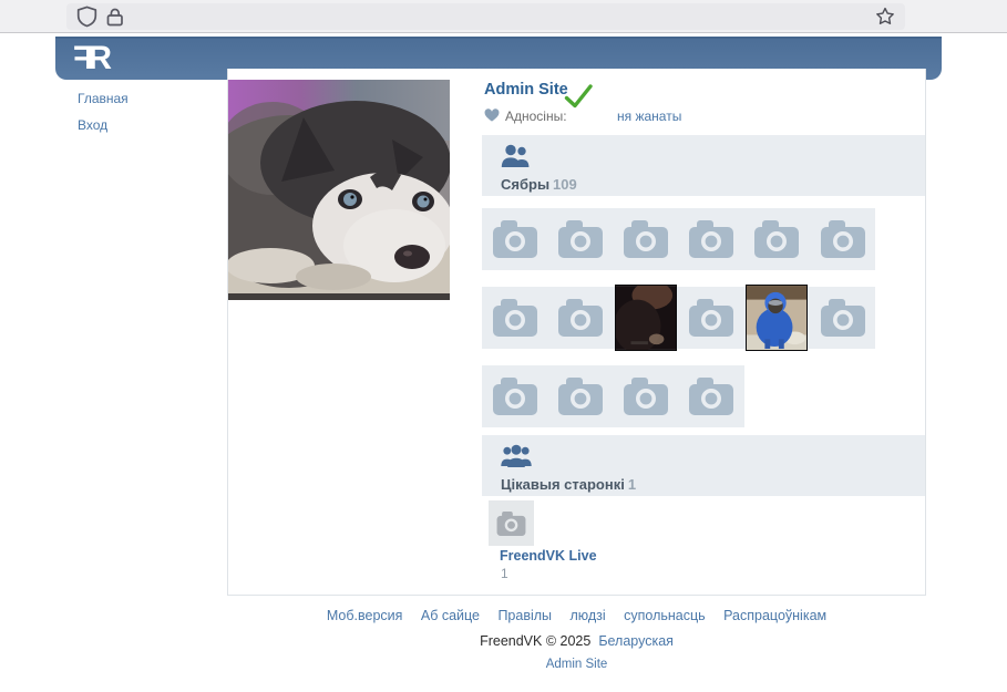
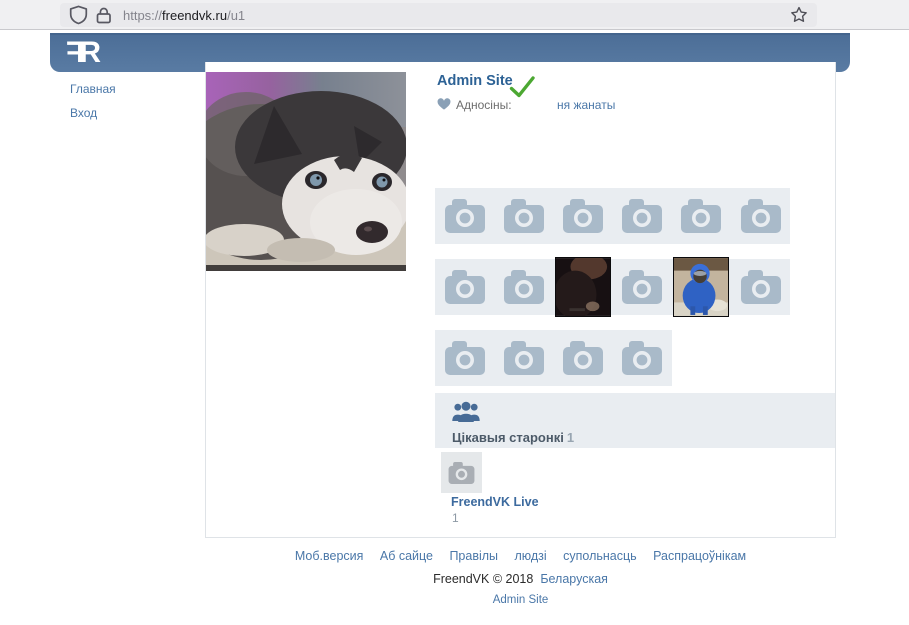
+ https://freendvk.ru/u1
  Главная
  Вход
  Admin Site
  Адносіны:
  ня жанаты
- Сябры 109
  Цікавыя старонкі 1
  FreendVK Live
  1
  Моб.версия Аб сайце Правілы людзі супольнасць Распрацоўнікам
- FreendVK © 2025 Беларуская
+ FreendVK © 2018 Беларуская
  Admin Site
